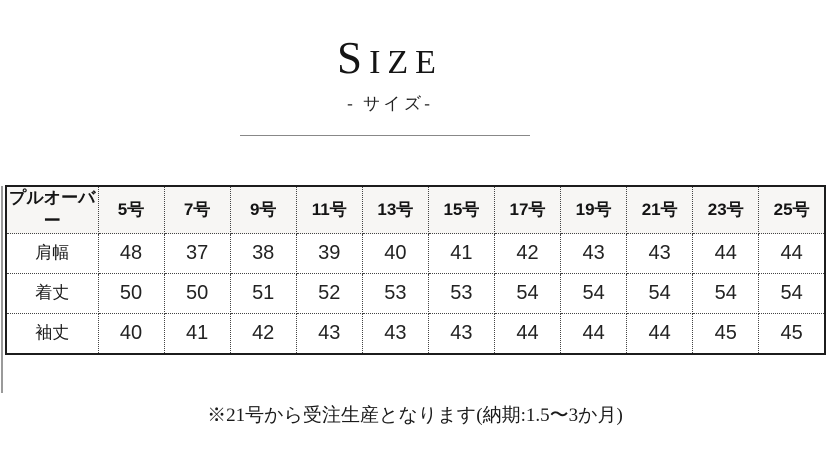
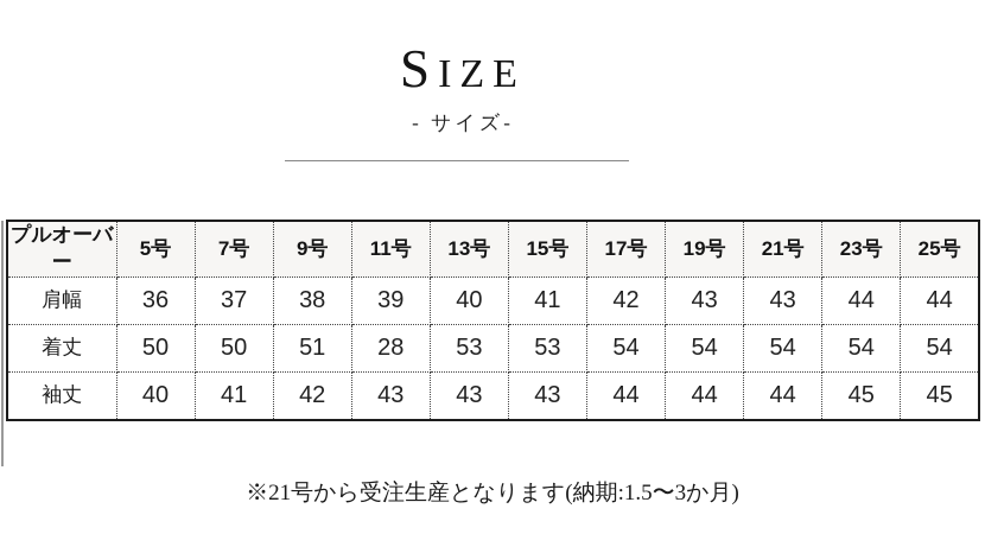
  SIZE
  - サイズ-
  プルオーバー	5号	7号	9号	11号	13号	15号	17号	19号	21号	23号	25号
- 肩幅	48	37	38	39	40	41	42	43	43	44	44
+ 肩幅	36	37	38	39	40	41	42	43	43	44	44
- 着丈	50	50	51	52	53	53	54	54	54	54	54
+ 着丈	50	50	51	28	53	53	54	54	54	54	54
  袖丈	40	41	42	43	43	43	44	44	44	45	45
  ※21号から受注生産となります(納期:1.5〜3か月)
